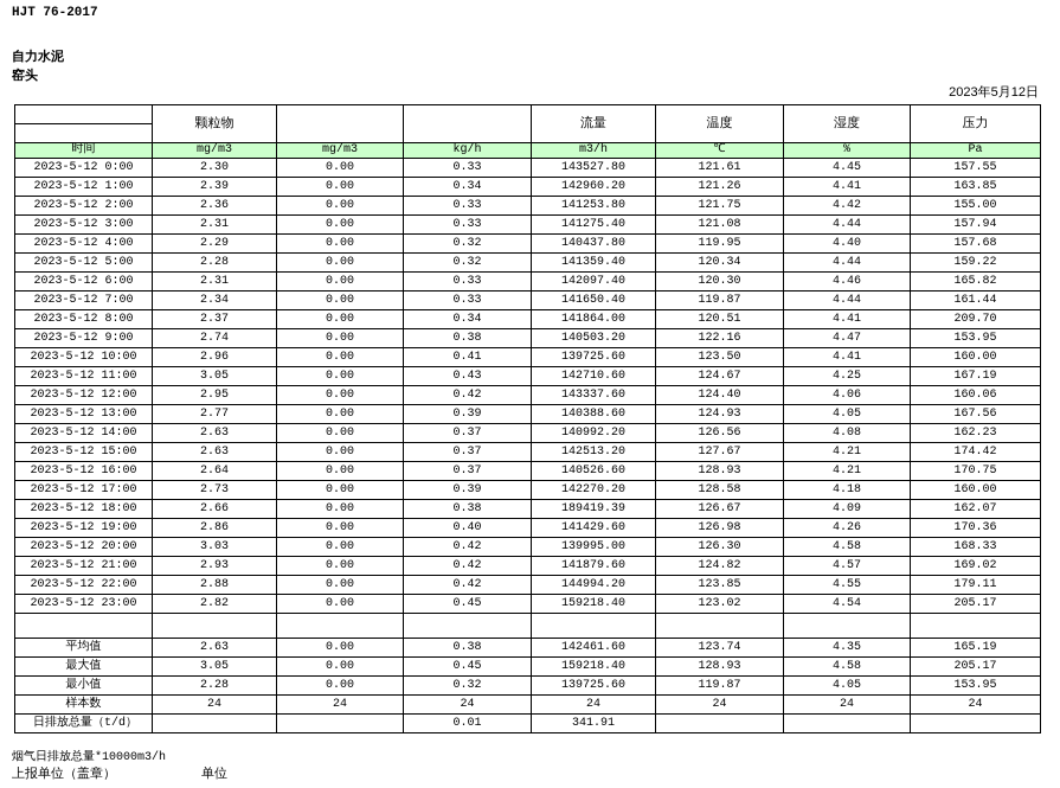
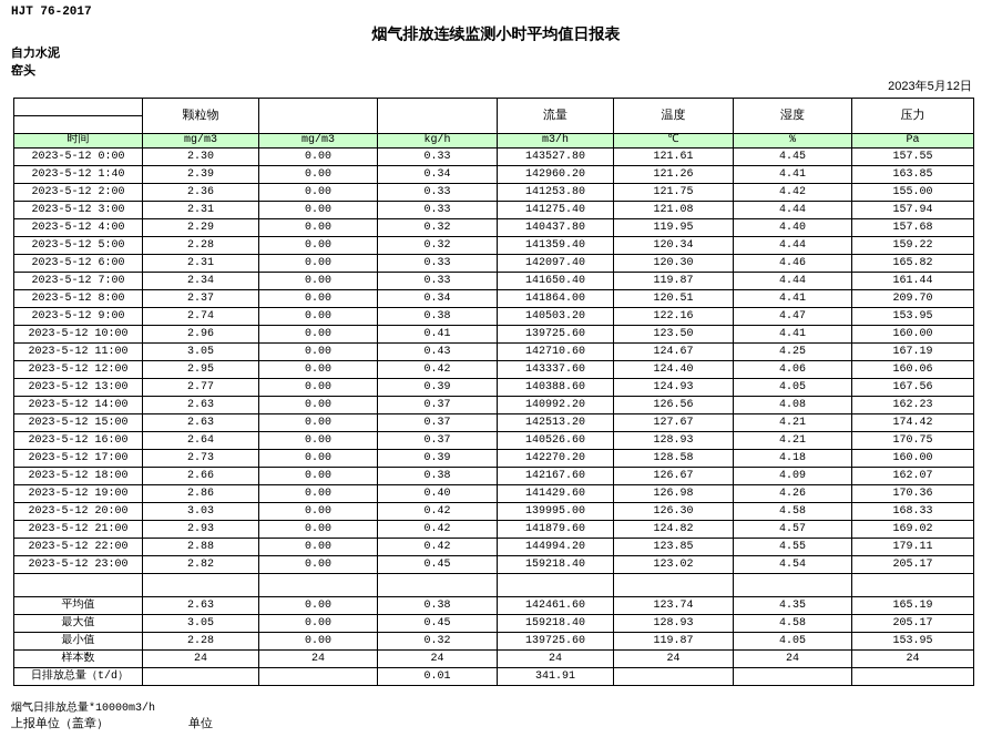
  HJT 76-2017
+ 烟气排放连续监测小时平均值日报表
  自力水泥
  窑头
  2023年5月12日
  	颗粒物			流量	温度	湿度	压力
  时间	mg/m3	mg/m3	kg/h	m3/h	℃	%	Pa
  2023-5-12 0:00	2.30	0.00	0.33	143527.80	121.61	4.45	157.55
- 2023-5-12 1:00	2.39	0.00	0.34	142960.20	121.26	4.41	163.85
+ 2023-5-12 1:40	2.39	0.00	0.34	142960.20	121.26	4.41	163.85
  2023-5-12 2:00	2.36	0.00	0.33	141253.80	121.75	4.42	155.00
  2023-5-12 3:00	2.31	0.00	0.33	141275.40	121.08	4.44	157.94
  2023-5-12 4:00	2.29	0.00	0.32	140437.80	119.95	4.40	157.68
  2023-5-12 5:00	2.28	0.00	0.32	141359.40	120.34	4.44	159.22
  2023-5-12 6:00	2.31	0.00	0.33	142097.40	120.30	4.46	165.82
  2023-5-12 7:00	2.34	0.00	0.33	141650.40	119.87	4.44	161.44
  2023-5-12 8:00	2.37	0.00	0.34	141864.00	120.51	4.41	209.70
  2023-5-12 9:00	2.74	0.00	0.38	140503.20	122.16	4.47	153.95
  2023-5-12 10:00	2.96	0.00	0.41	139725.60	123.50	4.41	160.00
  2023-5-12 11:00	3.05	0.00	0.43	142710.60	124.67	4.25	167.19
  2023-5-12 12:00	2.95	0.00	0.42	143337.60	124.40	4.06	160.06
  2023-5-12 13:00	2.77	0.00	0.39	140388.60	124.93	4.05	167.56
  2023-5-12 14:00	2.63	0.00	0.37	140992.20	126.56	4.08	162.23
  2023-5-12 15:00	2.63	0.00	0.37	142513.20	127.67	4.21	174.42
  2023-5-12 16:00	2.64	0.00	0.37	140526.60	128.93	4.21	170.75
  2023-5-12 17:00	2.73	0.00	0.39	142270.20	128.58	4.18	160.00
- 2023-5-12 18:00	2.66	0.00	0.38	189419.39	126.67	4.09	162.07
+ 2023-5-12 18:00	2.66	0.00	0.38	142167.60	126.67	4.09	162.07
  2023-5-12 19:00	2.86	0.00	0.40	141429.60	126.98	4.26	170.36
  2023-5-12 20:00	3.03	0.00	0.42	139995.00	126.30	4.58	168.33
  2023-5-12 21:00	2.93	0.00	0.42	141879.60	124.82	4.57	169.02
  2023-5-12 22:00	2.88	0.00	0.42	144994.20	123.85	4.55	179.11
  2023-5-12 23:00	2.82	0.00	0.45	159218.40	123.02	4.54	205.17
  平均值	2.63	0.00	0.38	142461.60	123.74	4.35	165.19
  最大值	3.05	0.00	0.45	159218.40	128.93	4.58	205.17
  最小值	2.28	0.00	0.32	139725.60	119.87	4.05	153.95
  样本数	24	24	24	24	24	24	24
  日排放总量（t/d）			0.01	341.91
  烟气日排放总量*10000m3/h
  上报单位（盖章）
  单位
